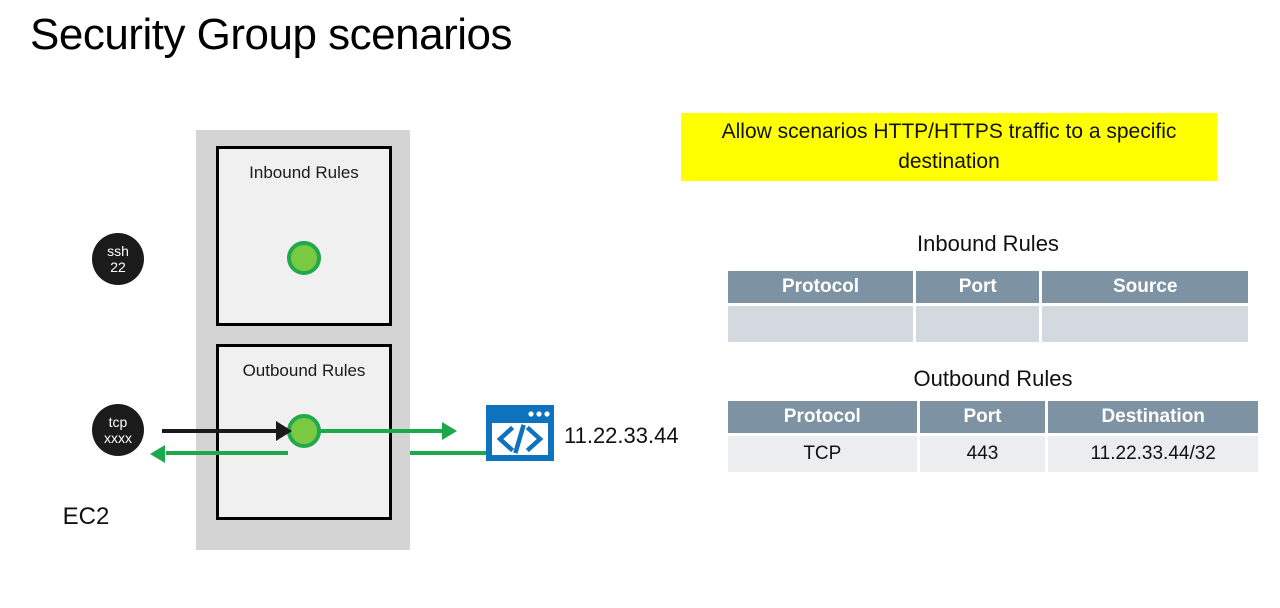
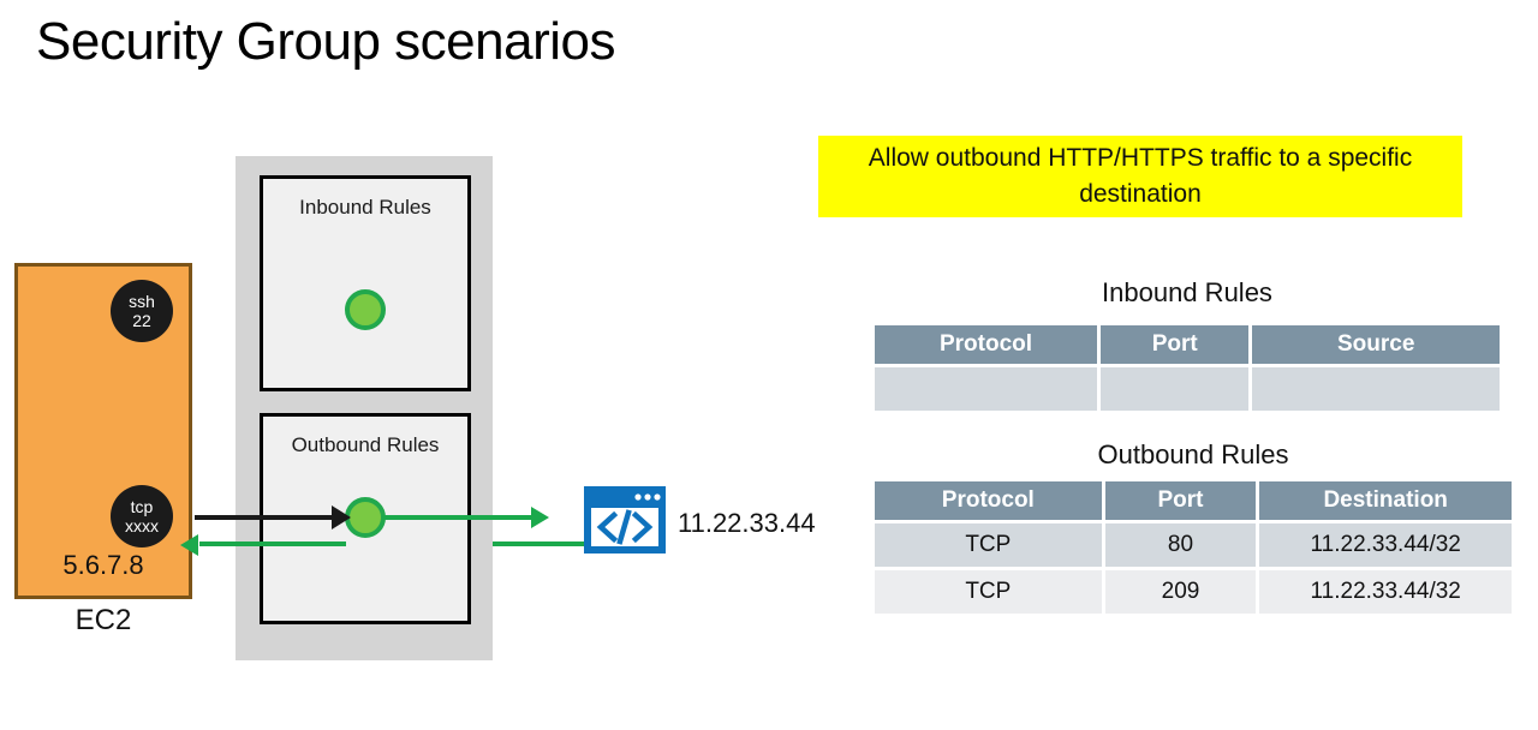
  Security Group scenarios
  Inbound Rules
  Outbound Rules
+ 5.6.7.8
  EC2
  ssh
  22
  tcp
  xxxx
  11.22.33.44
- Allow scenarios HTTP/HTTPS traffic to a specific destination
+ Allow outbound HTTP/HTTPS traffic to a specific destination
  Inbound Rules
  Protocol	Port	Source
  Outbound Rules
  Protocol	Port	Destination
+ TCP	80	11.22.33.44/32
- TCP	443	11.22.33.44/32
+ TCP	209	11.22.33.44/32
